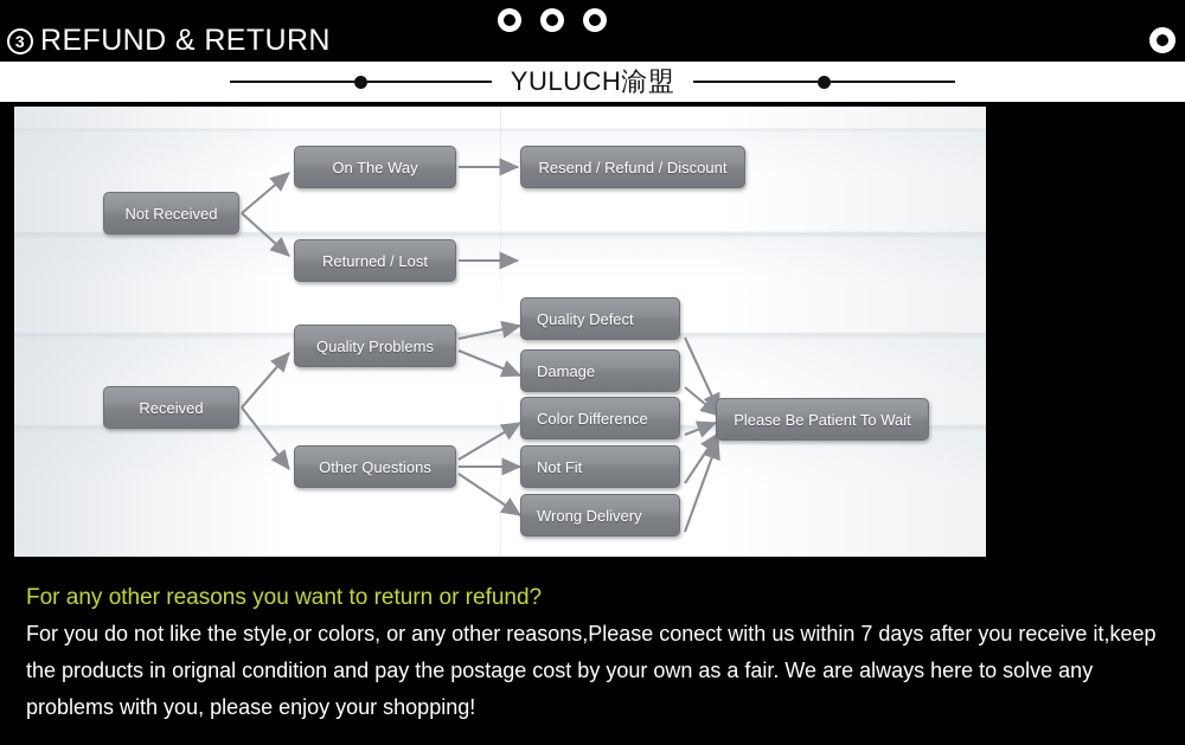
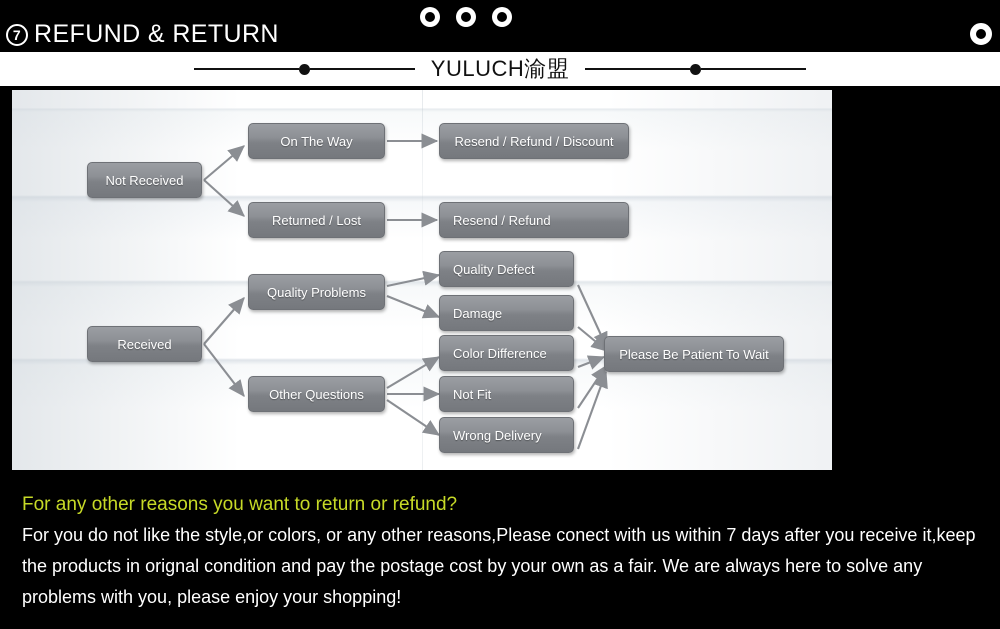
- 3
+ 7
  REFUND & RETURN
  YULUCH渝盟
  Not Received
  On The Way
  Returned / Lost
  Resend / Refund / Discount
+ Resend / Refund
  Received
  Quality Problems
  Other Questions
  Quality Defect
  Damage
  Color Difference
  Not Fit
  Wrong Delivery
  Please Be Patient To Wait
  For any other reasons you want to return or refund?
  For you do not like the style,or colors, or any other reasons,Please conect with us within 7 days after you receive it,keep the products in orignal condition and pay the postage cost by your own as a fair. We are always here to solve any problems with you, please enjoy your shopping!
